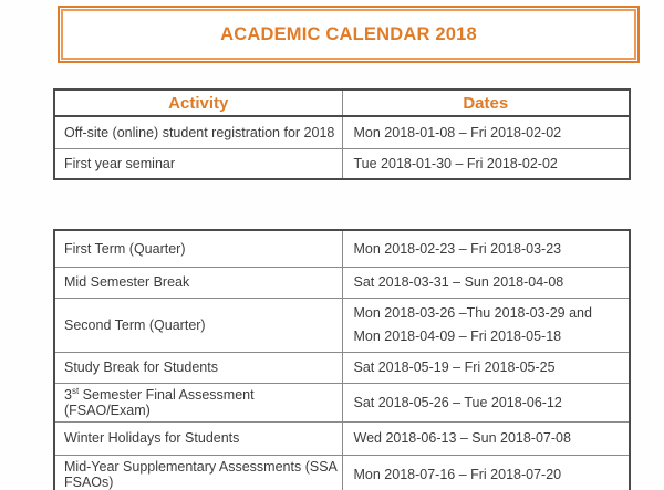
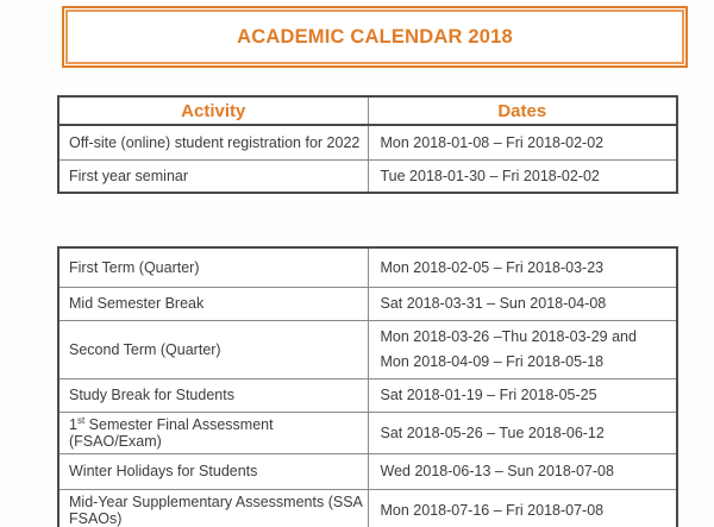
  ACADEMIC CALENDAR 2018
  Activity	Dates
- Off-site (online) student registration for 2018	Mon 2018-01-08 – Fri 2018-02-02
+ Off-site (online) student registration for 2022	Mon 2018-01-08 – Fri 2018-02-02
  First year seminar	Tue 2018-01-30 – Fri 2018-02-02
- First Term (Quarter)	Mon 2018-02-23 – Fri 2018-03-23
+ First Term (Quarter)	Mon 2018-02-05 – Fri 2018-03-23
  Mid Semester Break	Sat 2018-03-31 – Sun 2018-04-08
  Second Term (Quarter)	Mon 2018-03-26 –Thu 2018-03-29 and Mon 2018-04-09 – Fri 2018-05-18
- Study Break for Students	Sat 2018-05-19 – Fri 2018-05-25
+ Study Break for Students	Sat 2018-01-19 – Fri 2018-05-25
- 3st Semester Final Assessment (FSAO/Exam)	Sat 2018-05-26 – Tue 2018-06-12
+ 1st Semester Final Assessment (FSAO/Exam)	Sat 2018-05-26 – Tue 2018-06-12
  Winter Holidays for Students	Wed 2018-06-13 – Sun 2018-07-08
- Mid-Year Supplementary Assessments (SSA FSAOs)	Mon 2018-07-16 – Fri 2018-07-20
+ Mid-Year Supplementary Assessments (SSA FSAOs)	Mon 2018-07-16 – Fri 2018-07-08
